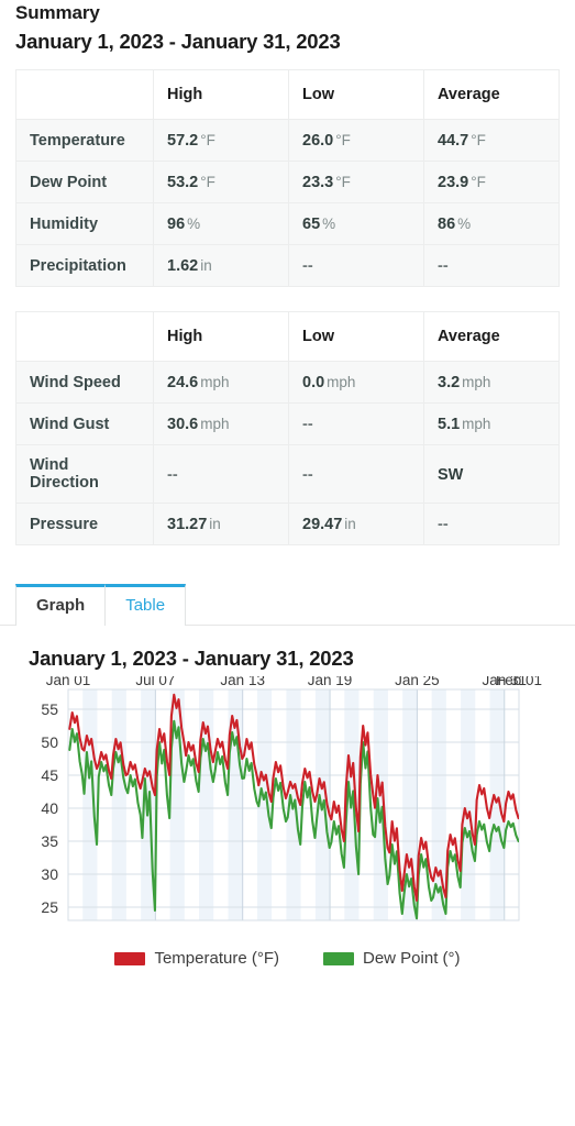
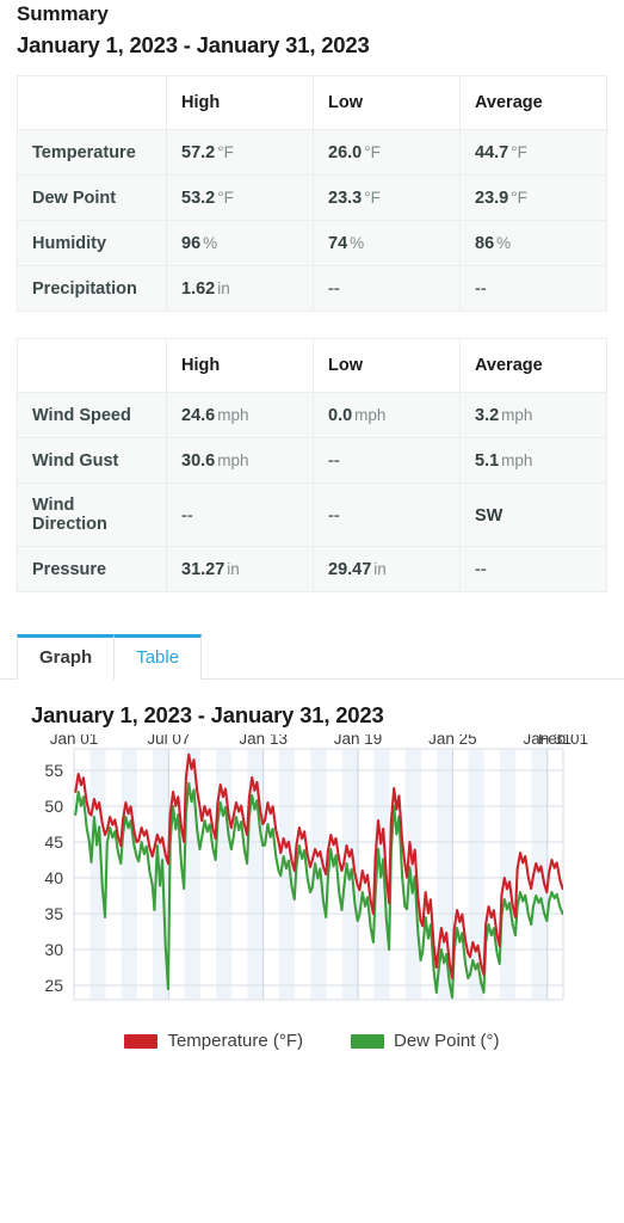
  Summary
  January 1, 2023 - January 31, 2023
  	High	Low	Average
  Temperature	57.2 °F	26.0 °F	44.7 °F
  Dew Point	53.2 °F	23.3 °F	23.9 °F
- Humidity	96 %	65 %	86 %
+ Humidity	96 %	74 %	86 %
  Precipitation	1.62 in	--	--
  	High	Low	Average
  Wind Speed	24.6 mph	0.0 mph	3.2 mph
  Wind Gust	30.6 mph	--	5.1 mph
  Wind Direction	--	--	SW
  Pressure	31.27 in	29.47 in	--
  Graph
  Table
  January 1, 2023 - January 31, 2023
  25
  30
  35
  40
  45
  50
  55
  Jan 01
  Jul 07
  Jan 13
  Jan 19
  Jan 25
  Jan 31
  Feb 01
  Temperature (°F)
  Dew Point (°)
